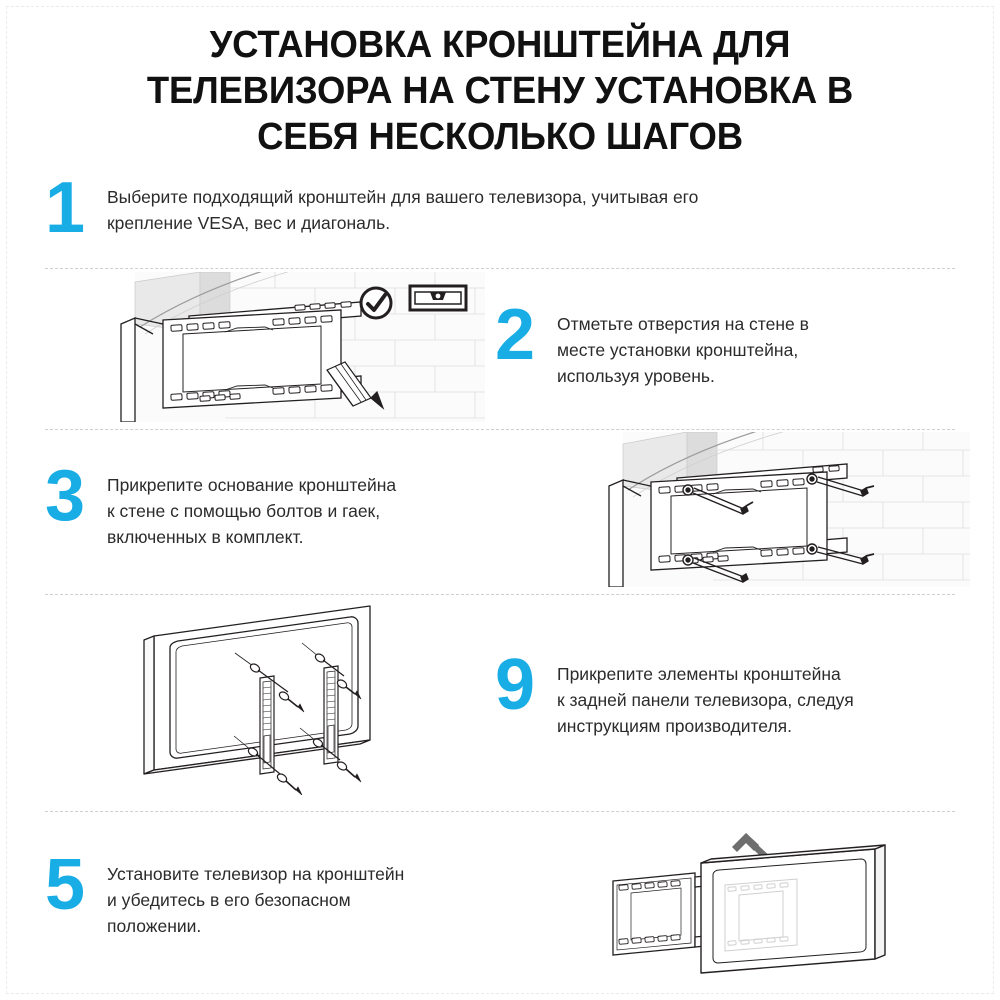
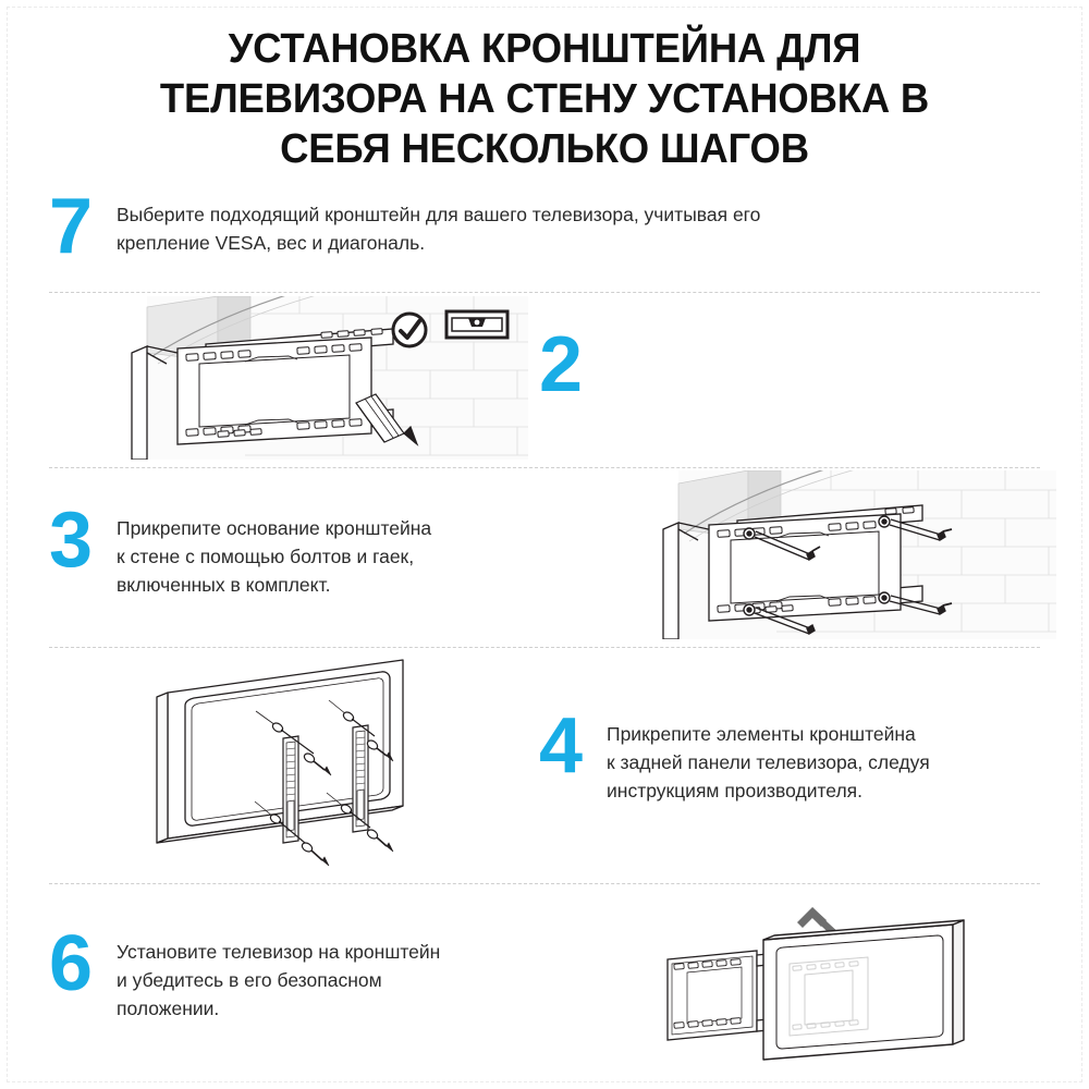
  УСТАНОВКА КРОНШТЕЙНА ДЛЯ
  ТЕЛЕВИЗОРА НА СТЕНУ УСТАНОВКА В
  СЕБЯ НЕСКОЛЬКО ШАГОВ
- 1
+ 7
  Выберите подходящий кронштейн для вашего телевизора, учитывая его
  крепление VESA, вес и диагональ.
  2
- Отметьте отверстия на стене в
- месте установки кронштейна,
- используя уровень.
  3
  Прикрепите основание кронштейна
  к стене с помощью болтов и гаек,
  включенных в комплект.
- 9
+ 4
  Прикрепите элементы кронштейна
  к задней панели телевизора, следуя
  инструкциям производителя.
- 5
+ 6
  Установите телевизор на кронштейн
  и убедитесь в его безопасном
  положении.
